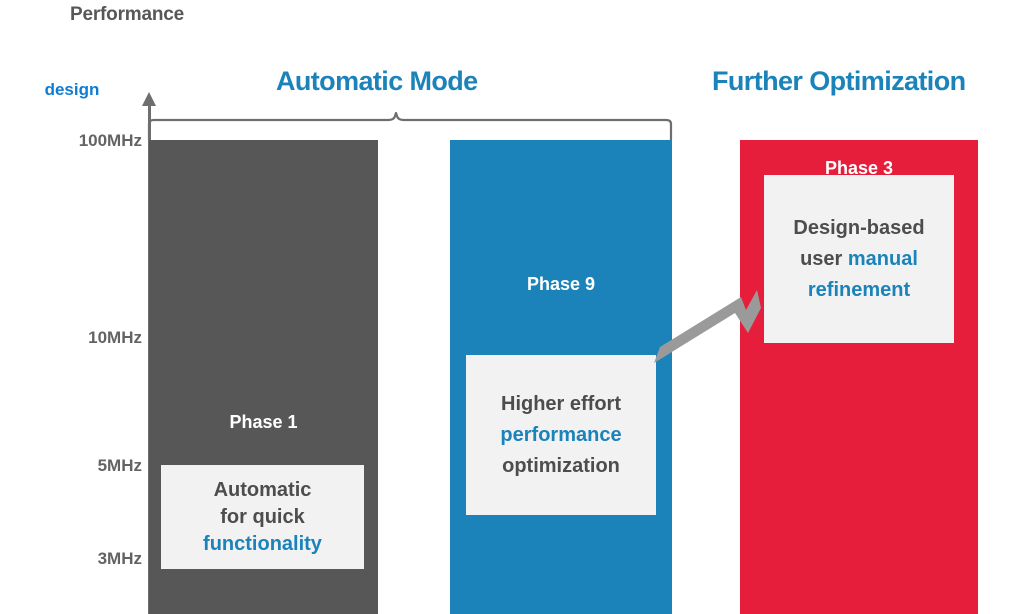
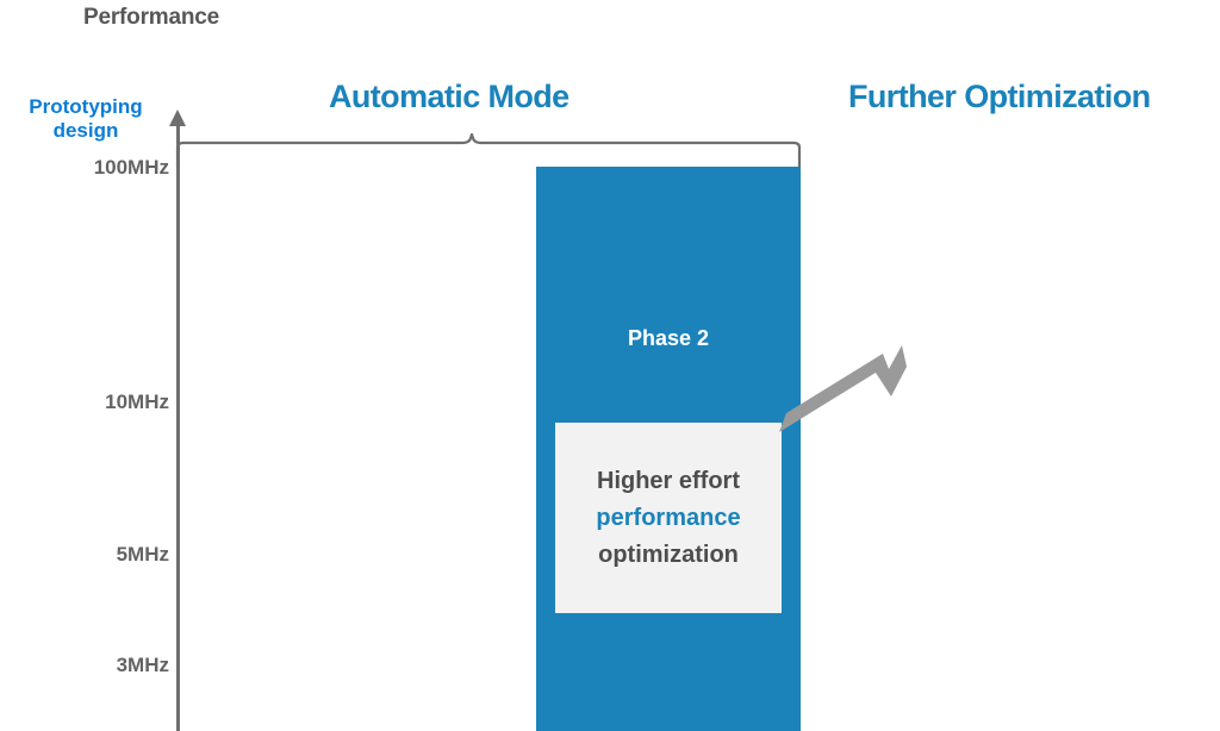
  Performance
+ Prototyping
  design
  100MHz
  10MHz
  5MHz
  3MHz
  Automatic Mode
  Further Optimization
- Phase 1
- Automatic
- for quick
- functionality
- Phase 9
+ Phase 2
  Higher effort
  performance
  optimization
- Phase 3
- Design-based
- user manual
- refinement
